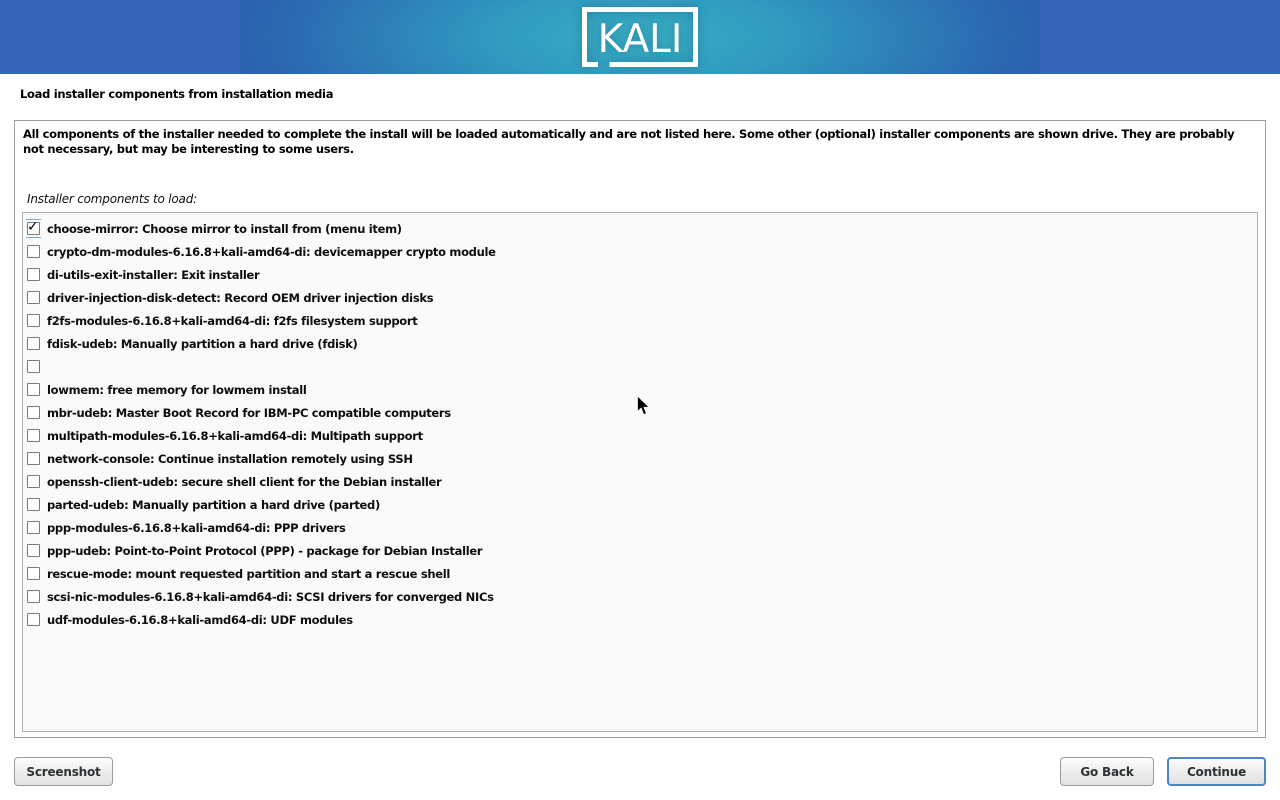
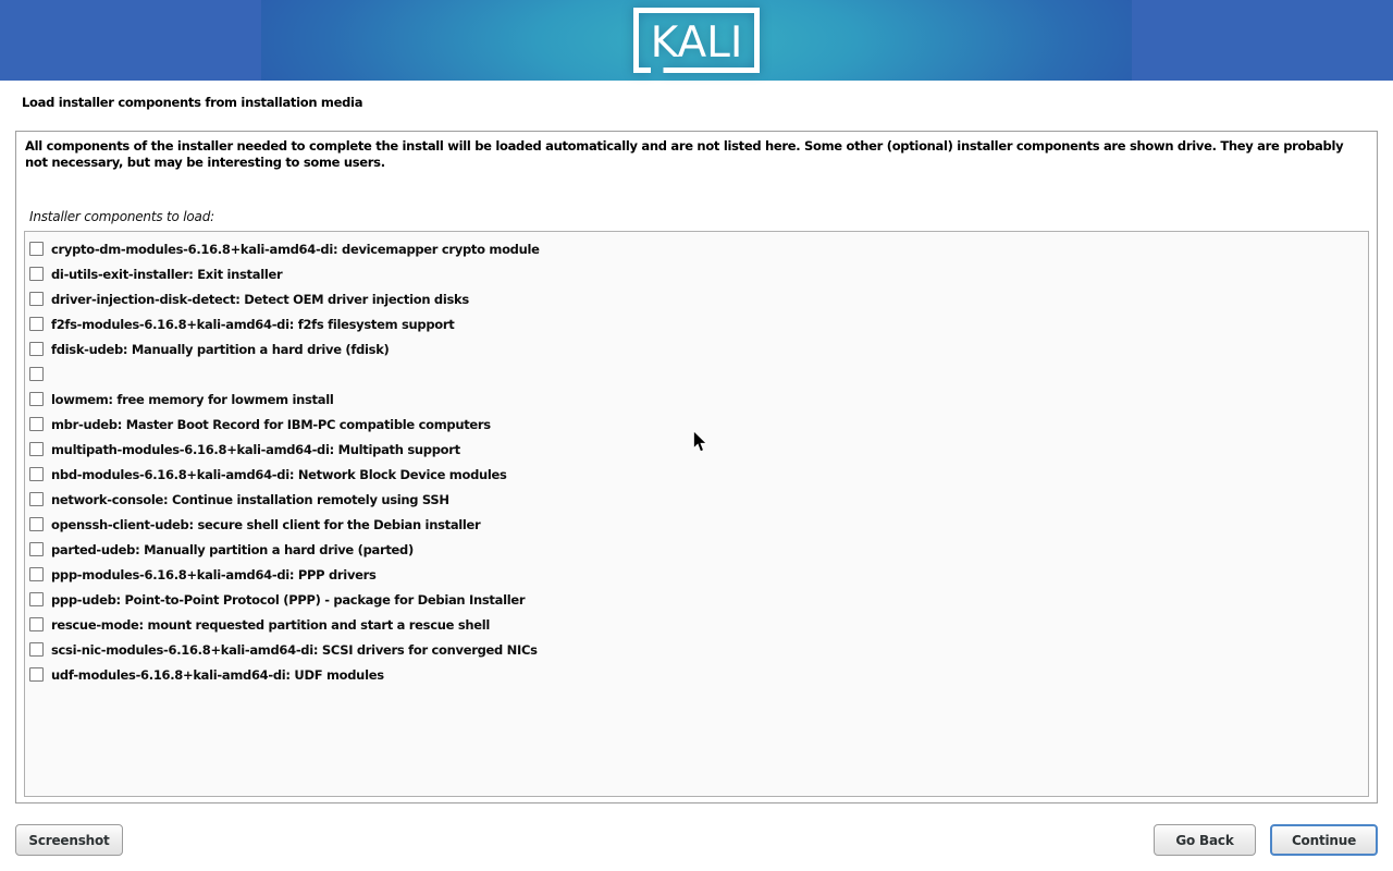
  KALI
  Load installer components from installation media
  All components of the installer needed to complete the install will be loaded automatically and are not listed here. Some other (optional) installer components are shown drive. They are probably not necessary, but may be interesting to some users.
  Installer components to load:
- ✓
- choose-mirror: Choose mirror to install from (menu item)
  crypto-dm-modules-6.16.8+kali-amd64-di: devicemapper crypto module
  di-utils-exit-installer: Exit installer
- driver-injection-disk-detect: Record OEM driver injection disks
+ driver-injection-disk-detect: Detect OEM driver injection disks
  f2fs-modules-6.16.8+kali-amd64-di: f2fs filesystem support
  fdisk-udeb: Manually partition a hard drive (fdisk)
  lowmem: free memory for lowmem install
  mbr-udeb: Master Boot Record for IBM-PC compatible computers
  multipath-modules-6.16.8+kali-amd64-di: Multipath support
+ nbd-modules-6.16.8+kali-amd64-di: Network Block Device modules
  network-console: Continue installation remotely using SSH
  openssh-client-udeb: secure shell client for the Debian installer
  parted-udeb: Manually partition a hard drive (parted)
  ppp-modules-6.16.8+kali-amd64-di: PPP drivers
  ppp-udeb: Point-to-Point Protocol (PPP) - package for Debian Installer
  rescue-mode: mount requested partition and start a rescue shell
  scsi-nic-modules-6.16.8+kali-amd64-di: SCSI drivers for converged NICs
  udf-modules-6.16.8+kali-amd64-di: UDF modules
  Screenshot
  Go Back
  Continue
